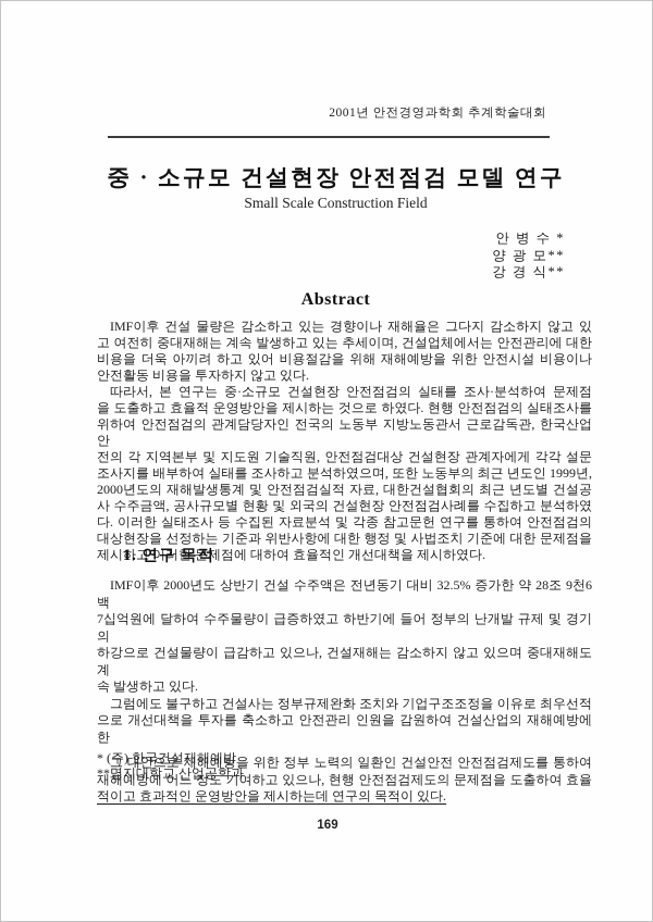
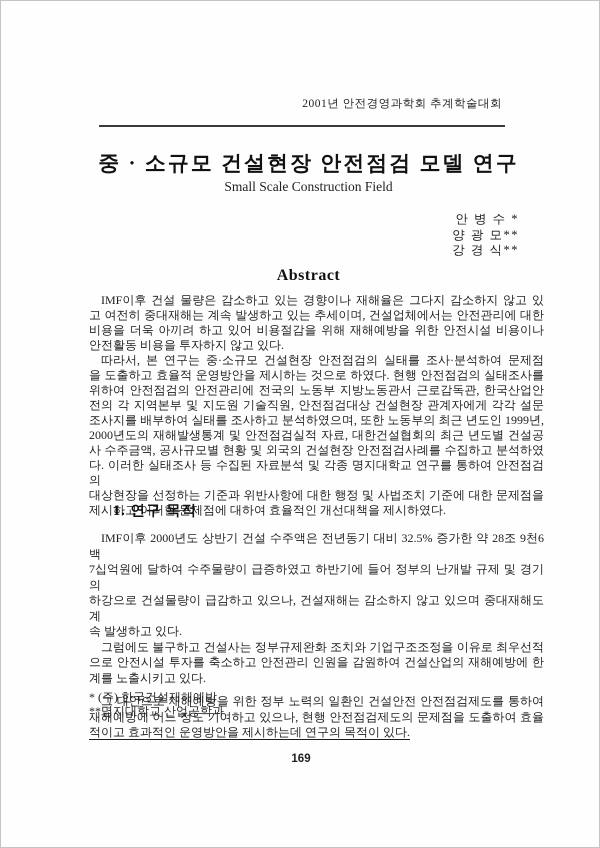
  2001년 안전경영과학회 추계학술대회
  중 · 소규모 건설현장 안전점검 모델 연구
  Small Scale Construction Field
  안 병 수 *
  양 광 모**
  강 경 식**
  Abstract
  IMF이후 건설 물량은 감소하고 있는 경향이나 재해율은 그다지 감소하지 않고 있
  고 여전히 중대재해는 계속 발생하고 있는 추세이며, 건설업체에서는 안전관리에 대한
  비용을 더욱 아끼려 하고 있어 비용절감을 위해 재해예방을 위한 안전시설 비용이나
  안전활동 비용을 투자하지 않고 있다.
  따라서, 본 연구는 중·소규모 건설현장 안전점검의 실태를 조사·분석하여 문제점
  을 도출하고 효율적 운영방안을 제시하는 것으로 하였다. 현행 안전점검의 실태조사를
- 위하여 안전점검의 관계담당자인 전국의 노동부 지방노동관서 근로감독관, 한국산업안
+ 위하여 안전점검의 안전관리에 전국의 노동부 지방노동관서 근로감독관, 한국산업안
  전의 각 지역본부 및 지도원 기술직원, 안전점검대상 건설현장 관계자에게 각각 설문
  조사지를 배부하여 실태를 조사하고 분석하였으며, 또한 노동부의 최근 년도인 1999년,
  2000년도의 재해발생통계 및 안전점검실적 자료, 대한건설협회의 최근 년도별 건설공
  사 수주금액, 공사규모별 현황 및 외국의 건설현장 안전점검사례를 수집하고 분석하였
- 다. 이러한 실태조사 등 수집된 자료분석 및 각종 참고문헌 연구를 통하여 안전점검의
+ 다. 이러한 실태조사 등 수집된 자료분석 및 각종 명지대학교 연구를 통하여 안전점검의
  대상현장을 선정하는 기준과 위반사항에 대한 행정 및 사법조치 기준에 대한 문제점을
  제시하고 이러한 문제점에 대하여 효율적인 개선대책을 제시하였다.
  1. 연구 목적
  IMF이후 2000년도 상반기 건설 수주액은 전년동기 대비 32.5% 증가한 약 28조 9천6백
  7십억원에 달하여 수주물량이 급증하였고 하반기에 들어 정부의 난개발 규제 및 경기의
  하강으로 건설물량이 급감하고 있으나, 건설재해는 감소하지 않고 있으며 중대재해도 계
  속 발생하고 있다.
  그럼에도 불구하고 건설사는 정부규제완화 조치와 기업구조조정을 이유로 최우선적
- 으로 개선대책을 투자를 축소하고 안전관리 인원을 감원하여 건설산업의 재해예방에 한
+ 으로 안전시설 투자를 축소하고 안전관리 인원을 감원하여 건설산업의 재해예방에 한
+ 계를 노출시키고 있다.
  그 대안으로 재해예방을 위한 정부 노력의 일환인 건설안전 안전점검제도를 통하여
  재해예방에 어느 정도 기여하고 있으나, 현행 안전점검제도의 문제점을 도출하여 효율
  적이고 효과적인 운영방안을 제시하는데 연구의 목적이 있다.
  * (주) 한국건설재해예방
  **명지대학교 산업공학과
  169
